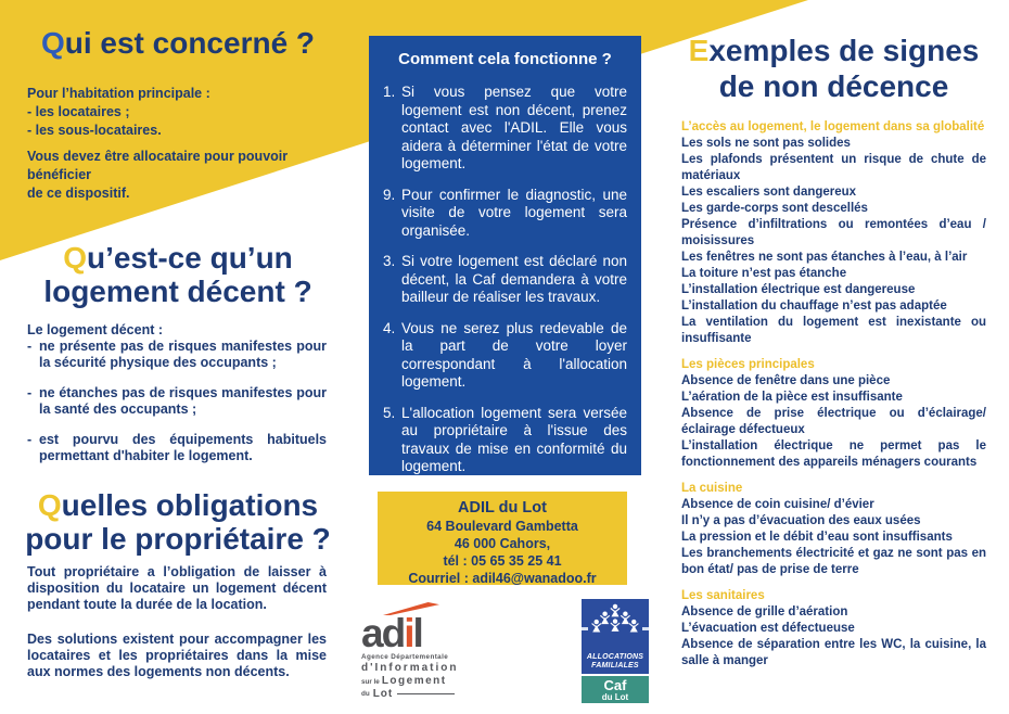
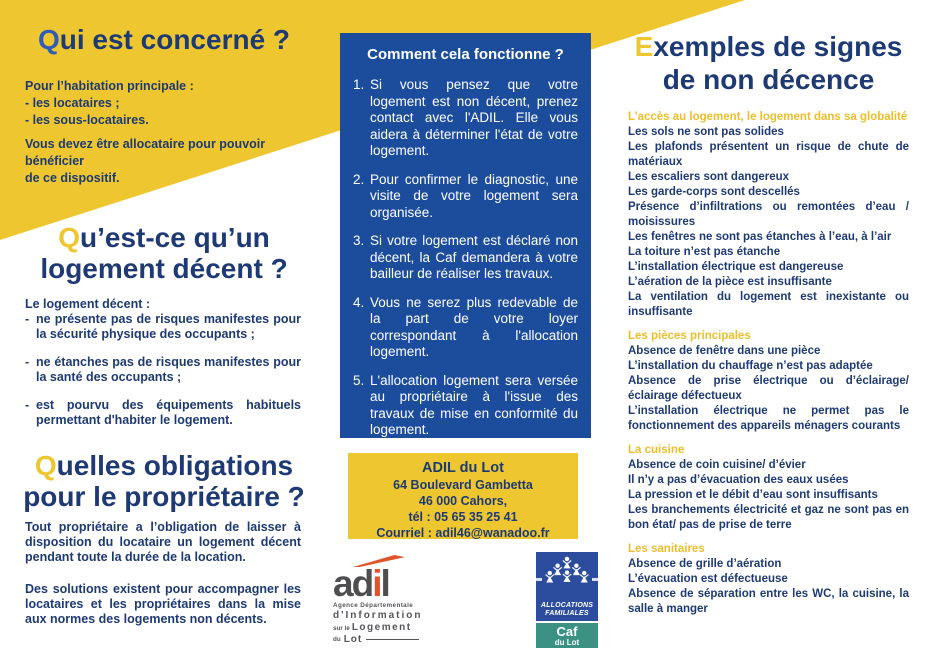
  Qui est concerné ?
  Pour l’habitation principale :
  - les locataires ;
  - les sous-locataires.
  Vous devez être allocataire pour pouvoir bénéficier
  de ce dispositif.
  Qu’est-ce qu’un
  logement décent ?
  Le logement décent :
  -
  ne présente pas de risques manifestes pour la sécurité physique des occupants ;
  -
  ne étanches pas de risques manifestes pour la santé des occupants ;
  -
  est pourvu des équipements habituels permettant d'habiter le logement.
  Quelles obligations
  pour le propriétaire ?
  Tout propriétaire a l’obligation de laisser à disposition du locataire un logement décent pendant toute la durée de la location.
  Des solutions existent pour accompagner les locataires et les propriétaires dans la mise aux normes des logements non décents.
  Comment cela fonctionne ?
  1.
  Si vous pensez que votre logement est non décent, prenez contact avec l'ADIL. Elle vous aidera à déterminer l'état de votre logement.
- 9.
+ 2.
  Pour confirmer le diagnostic, une visite de votre logement sera organisée.
  3.
  Si votre logement est déclaré non décent, la Caf demandera à votre bailleur de réaliser les travaux.
  4.
  Vous ne serez plus redevable de la part de votre loyer correspondant à l'allocation logement.
  5.
  L'allocation logement sera versée au propriétaire à l'issue des travaux de mise en conformité du logement.
  ADIL du Lot
  64 Boulevard Gambetta
  46 000 Cahors,
  tél : 05 65 35 25 41
  Courriel : adil46@wanadoo.fr
  ad
  i
  l
  d'Information
  Logement
  Lot
  Caf
  du Lot
  Exemples de signes
  de non décence
  L’accès au logement, le logement dans sa globalité
  Les sols ne sont pas solides
  Les plafonds présentent un risque de chute de matériaux
  Les escaliers sont dangereux
  Les garde-corps sont descellés
  Présence d’infiltrations ou remontées d’eau / moisissures
  Les fenêtres ne sont pas étanches à l’eau, à l’air
  La toiture n’est pas étanche
  L’installation électrique est dangereuse
- L’installation du chauffage n’est pas adaptée
+ L’aération de la pièce est insuffisante
  La ventilation du logement est inexistante ou insuffisante
  Les pièces principales
  Absence de fenêtre dans une pièce
- L’aération de la pièce est insuffisante
+ L’installation du chauffage n’est pas adaptée
  Absence de prise électrique ou d’éclairage/ éclairage défectueux
  L’installation électrique ne permet pas le fonctionnement des appareils ménagers courants
  La cuisine
  Absence de coin cuisine/ d’évier
  Il n’y a pas d’évacuation des eaux usées
  La pression et le débit d’eau sont insuffisants
  Les branchements électricité et gaz ne sont pas en bon état/ pas de prise de terre
  Les sanitaires
  Absence de grille d’aération
  L’évacuation est défectueuse
  Absence de séparation entre les WC, la cuisine, la salle à manger
